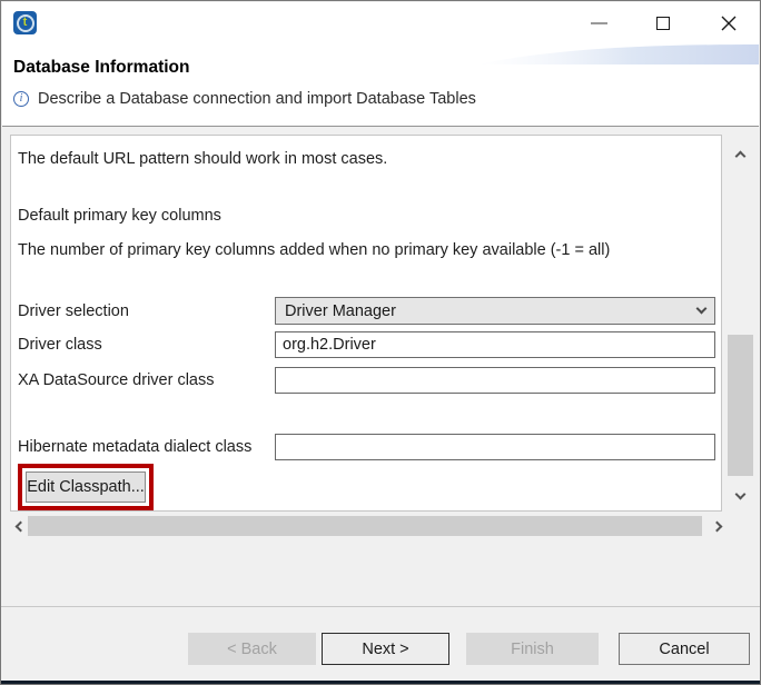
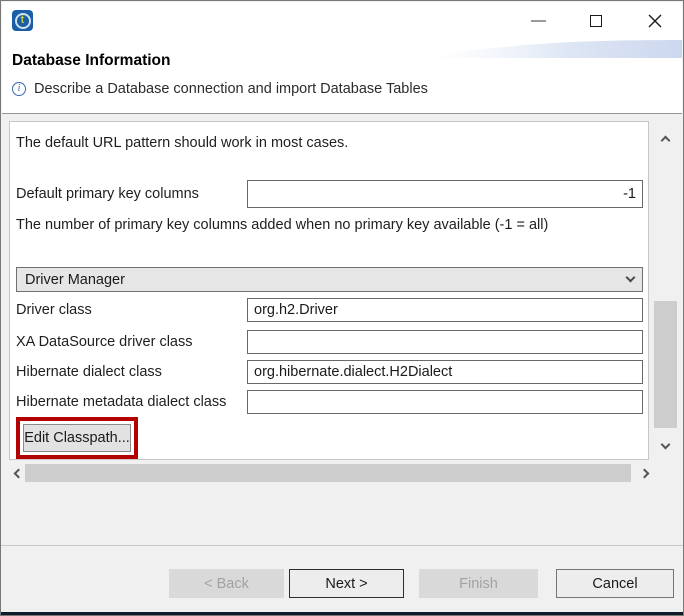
  t
  Database Information
  i
  Describe a Database connection and import Database Tables
  The default URL pattern should work in most cases.
  Default primary key columns
+ -1
  The number of primary key columns added when no primary key available (-1 = all)
- Driver selection
  Driver Manager
  Driver class
  org.h2.Driver
  XA DataSource driver class
+ Hibernate dialect class
+ org.hibernate.dialect.H2Dialect
  Hibernate metadata dialect class
  Edit Classpath...
  < Back
  Next >
  Finish
  Cancel
